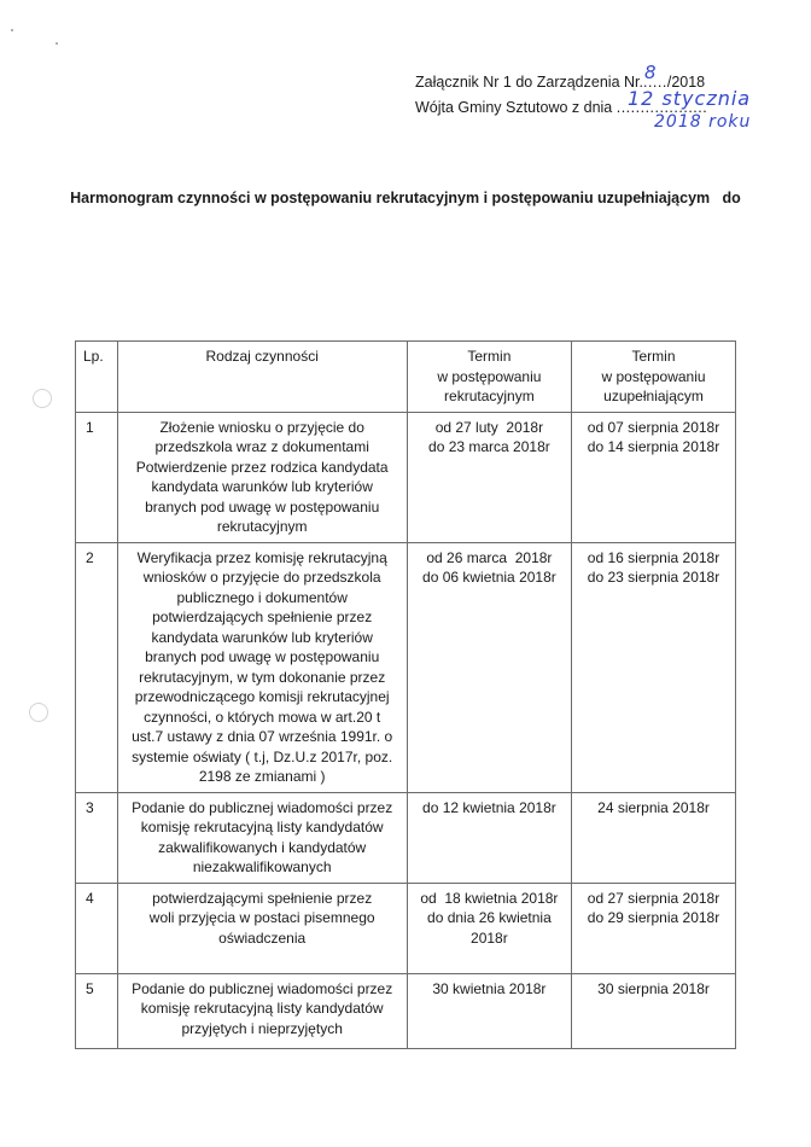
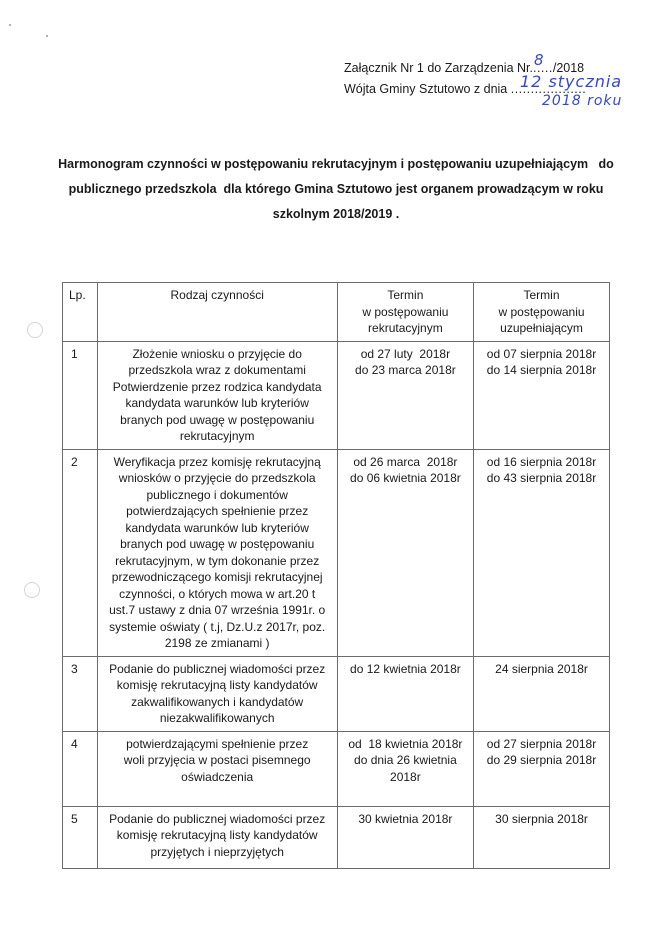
  Załącznik Nr 1 do Zarządzenia Nr....../2018
  8
  Wójta Gminy Sztutowo z dnia ...................
  12 stycznia
  2018 roku
  Harmonogram czynności w postępowaniu rekrutacyjnym i postępowaniu uzupełniającym do
+ publicznego przedszkola dla którego Gmina Sztutowo jest organem prowadzącym w roku
+ szkolnym 2018/2019 .
  Lp.	Rodzaj czynności	Termin w postępowaniu rekrutacyjnym	Termin w postępowaniu uzupełniającym
  1	Złożenie wniosku o przyjęcie doprzedszkola wraz z dokumentamiPotwierdzenie przez rodzica kandydatakandydata warunków lub kryteriówbranych pod uwagę w postępowaniurekrutacyjnym	od 27 luty 2018rdo 23 marca 2018r	od 07 sierpnia 2018rdo 14 sierpnia 2018r
- 2	Weryfikacja przez komisję rekrutacyjnąwniosków o przyjęcie do przedszkolapublicznego i dokumentówpotwierdzających spełnienie przezkandydata warunków lub kryteriówbranych pod uwagę w postępowaniurekrutacyjnym, w tym dokonanie przezprzewodniczącego komisji rekrutacyjnejczynności, o których mowa w art.20 tust.7 ustawy z dnia 07 września 1991r. osystemie oświaty ( t.j, Dz.U.z 2017r, poz.2198 ze zmianami )	od 26 marca 2018rdo 06 kwietnia 2018r	od 16 sierpnia 2018rdo 23 sierpnia 2018r
+ 2	Weryfikacja przez komisję rekrutacyjnąwniosków o przyjęcie do przedszkolapublicznego i dokumentówpotwierdzających spełnienie przezkandydata warunków lub kryteriówbranych pod uwagę w postępowaniurekrutacyjnym, w tym dokonanie przezprzewodniczącego komisji rekrutacyjnejczynności, o których mowa w art.20 tust.7 ustawy z dnia 07 września 1991r. osystemie oświaty ( t.j, Dz.U.z 2017r, poz.2198 ze zmianami )	od 26 marca 2018rdo 06 kwietnia 2018r	od 16 sierpnia 2018rdo 43 sierpnia 2018r
  3	Podanie do publicznej wiadomości przezkomisję rekrutacyjną listy kandydatówzakwalifikowanych i kandydatówniezakwalifikowanych	do 12 kwietnia 2018r	24 sierpnia 2018r
  4	potwierdzającymi spełnienie przezwoli przyjęcia w postaci pisemnegooświadczenia	od 18 kwietnia 2018rdo dnia 26 kwietnia2018r	od 27 sierpnia 2018rdo 29 sierpnia 2018r
  5	Podanie do publicznej wiadomości przezkomisję rekrutacyjną listy kandydatówprzyjętych i nieprzyjętych	30 kwietnia 2018r	30 sierpnia 2018r
